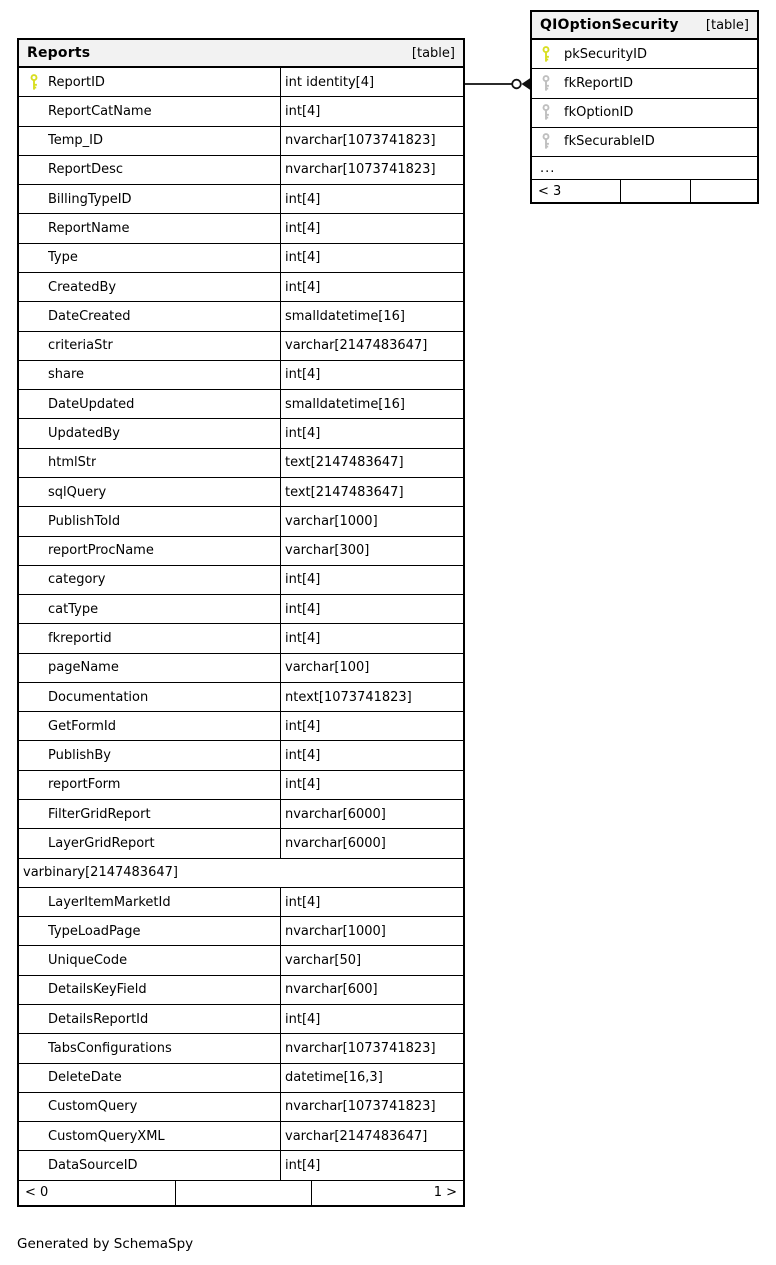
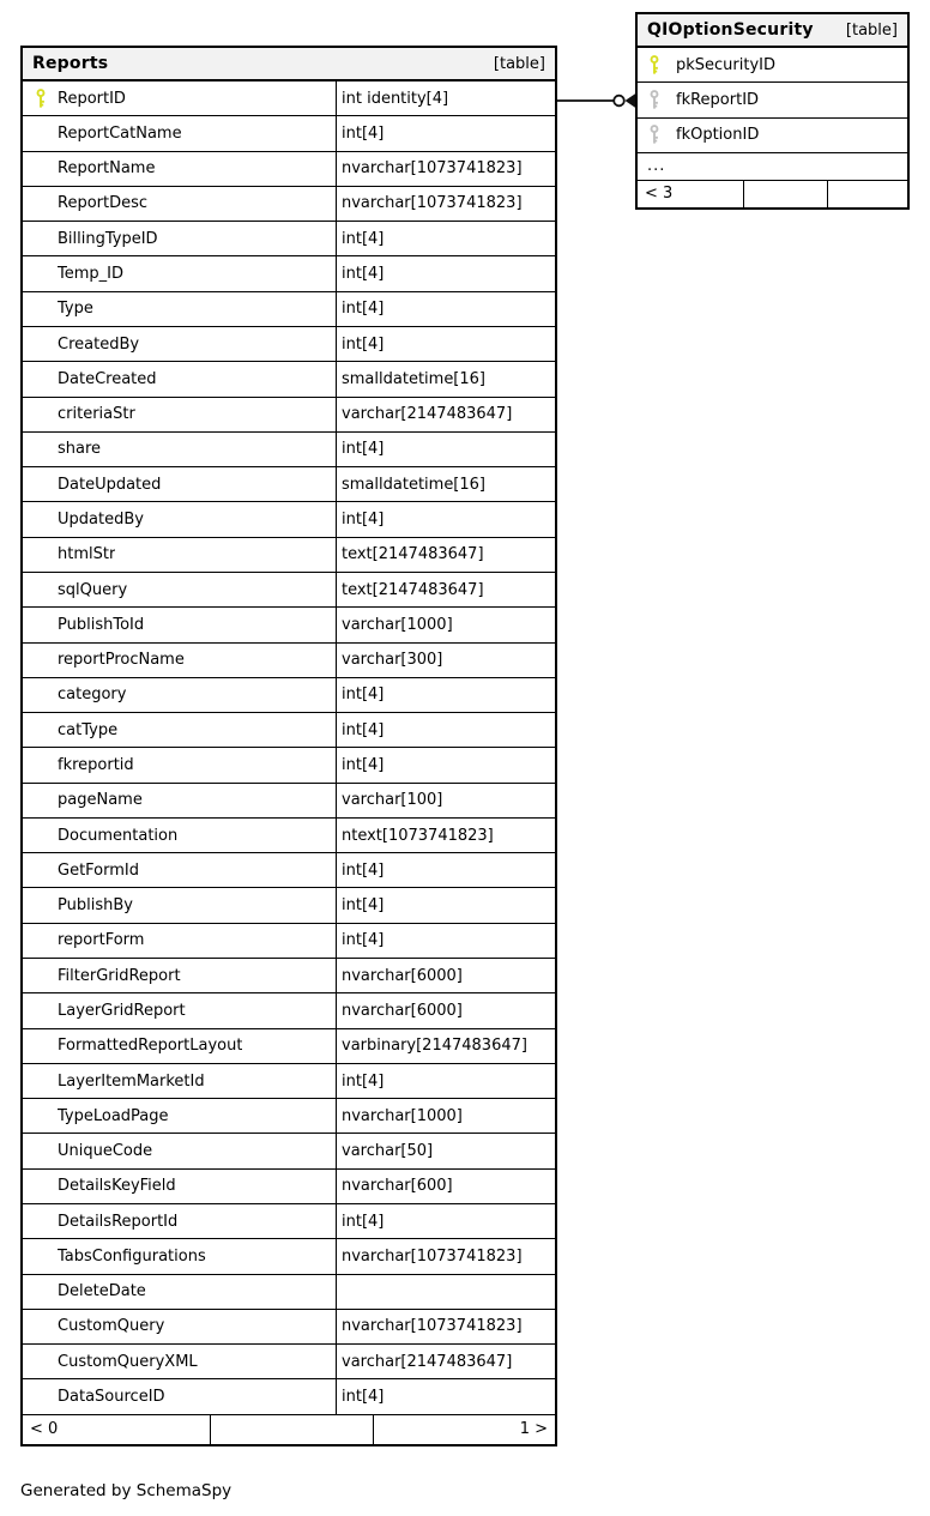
  Reports
  [table]
  ReportID
  int identity[4]
  ReportCatName
  int[4]
- Temp_ID
+ ReportName
  nvarchar[1073741823]
  ReportDesc
  nvarchar[1073741823]
  BillingTypeID
  int[4]
- ReportName
+ Temp_ID
  int[4]
  Type
  int[4]
  CreatedBy
  int[4]
  DateCreated
  smalldatetime[16]
  criteriaStr
  varchar[2147483647]
  share
  int[4]
  DateUpdated
  smalldatetime[16]
  UpdatedBy
  int[4]
  htmlStr
  text[2147483647]
  sqlQuery
  text[2147483647]
  PublishToId
  varchar[1000]
  reportProcName
  varchar[300]
  category
  int[4]
  catType
  int[4]
  fkreportid
  int[4]
  pageName
  varchar[100]
  Documentation
  ntext[1073741823]
  GetFormId
  int[4]
  PublishBy
  int[4]
  reportForm
  int[4]
  FilterGridReport
  nvarchar[6000]
  LayerGridReport
  nvarchar[6000]
+ FormattedReportLayout
  varbinary[2147483647]
  LayerItemMarketId
  int[4]
  TypeLoadPage
  nvarchar[1000]
  UniqueCode
  varchar[50]
  DetailsKeyField
  nvarchar[600]
  DetailsReportId
  int[4]
  TabsConfigurations
  nvarchar[1073741823]
  DeleteDate
- datetime[16,3]
  CustomQuery
  nvarchar[1073741823]
  CustomQueryXML
  varchar[2147483647]
  DataSourceID
  int[4]
  < 0
  1 >
  QIOptionSecurity
  [table]
  pkSecurityID
  fkReportID
  fkOptionID
- fkSecurableID
  ...
  < 3
  Generated by SchemaSpy
